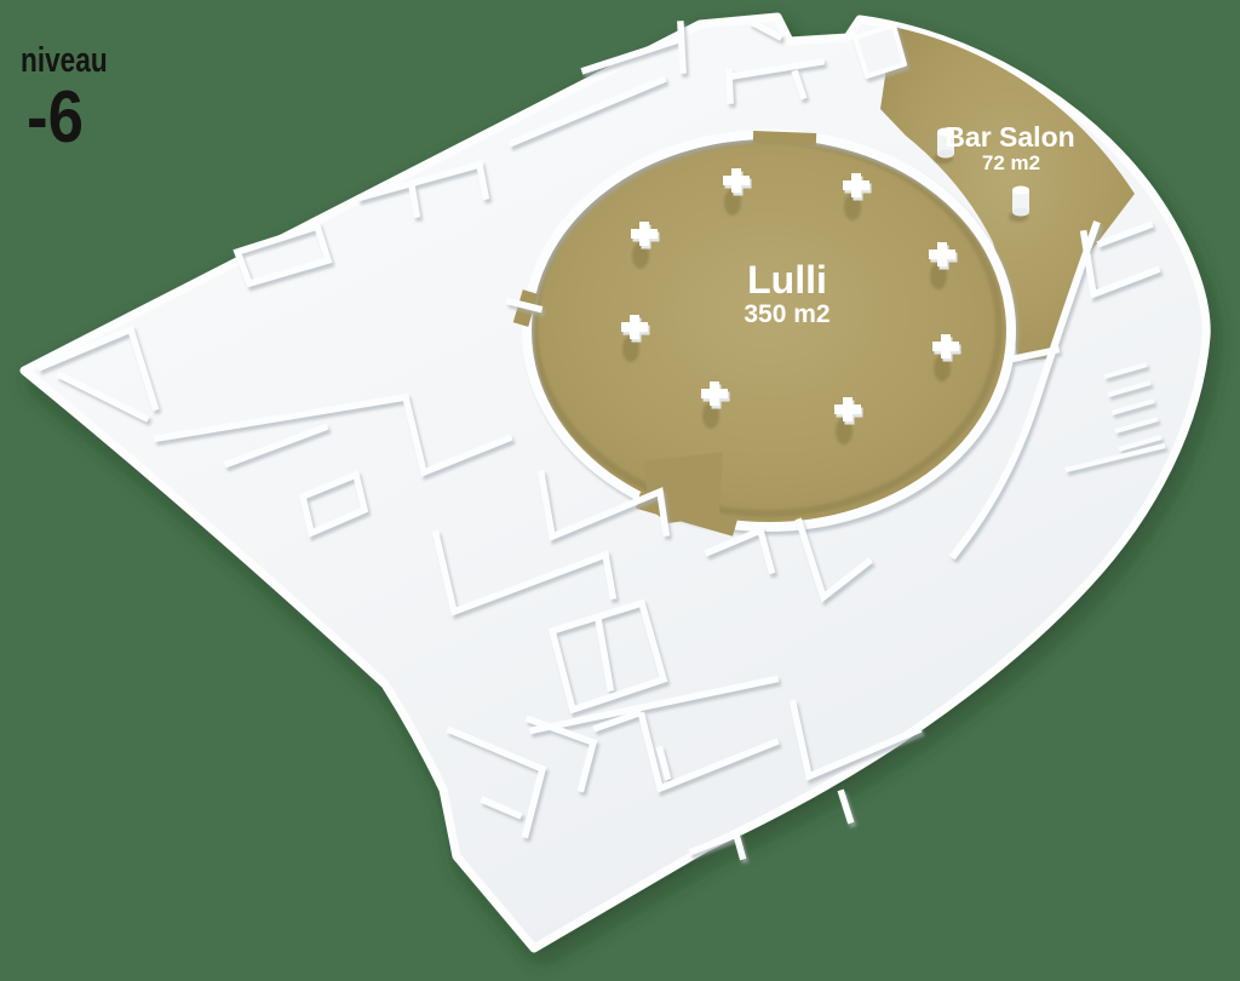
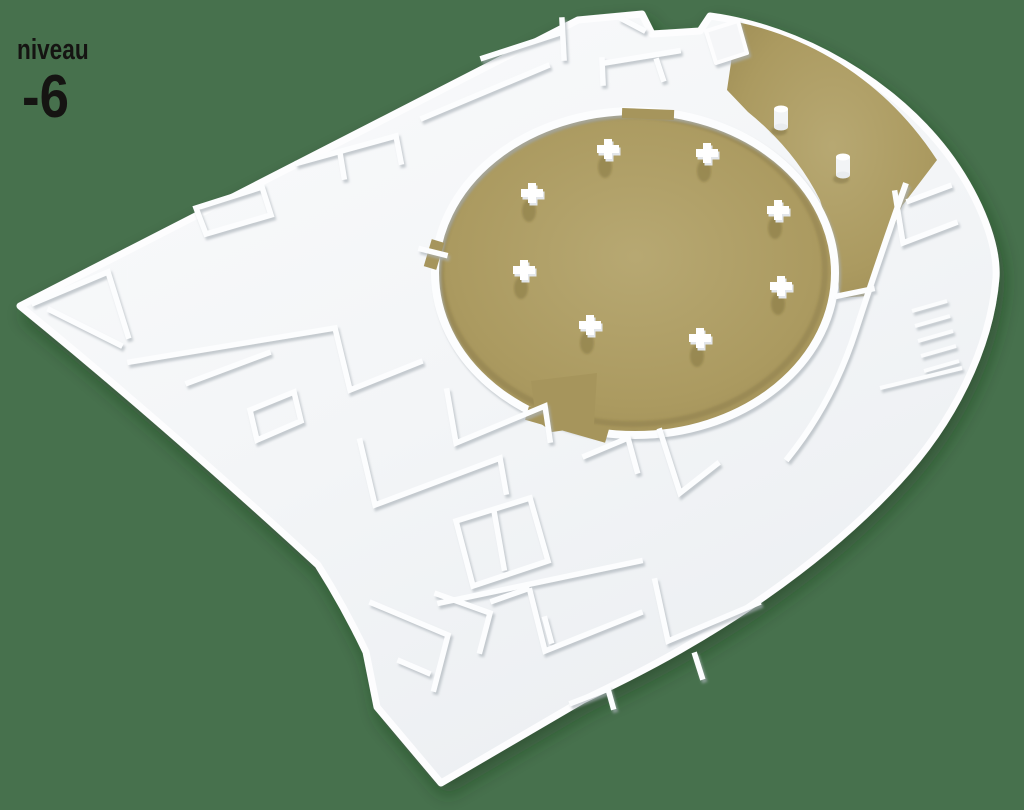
  niveau
  -6
- Lulli
- 350 m2
- Bar Salon
- 72 m2
